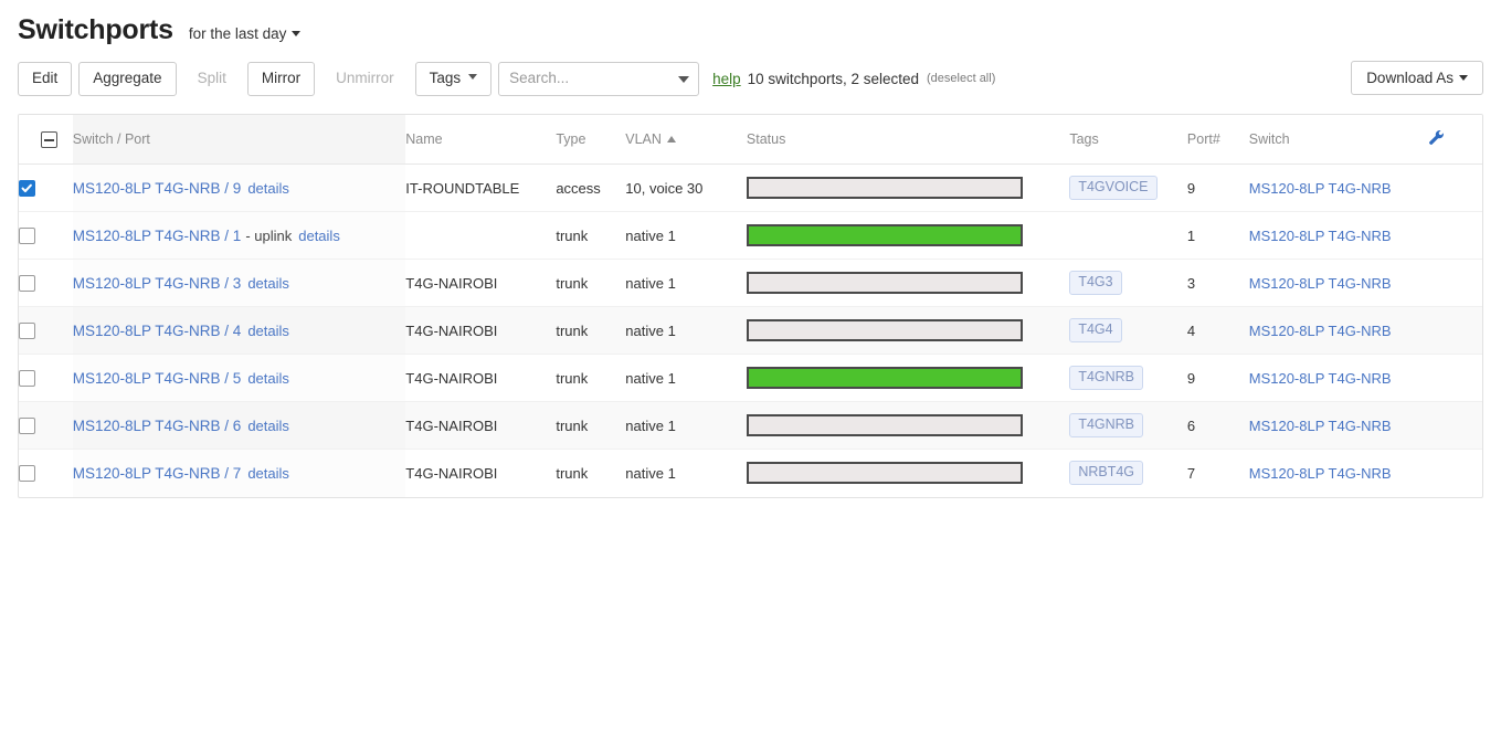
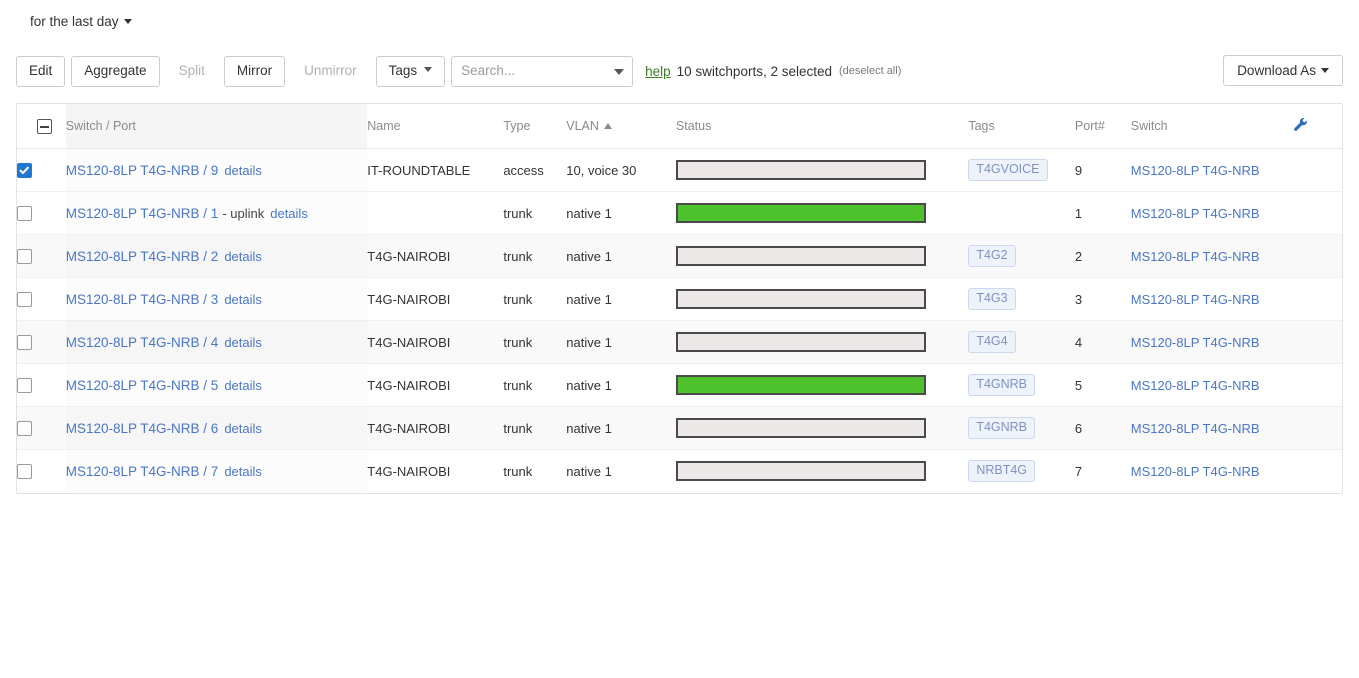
- Switchports
  for the last day
  Edit
  Aggregate
  Split
  Mirror
  Unmirror
  Tags
  Search...
  help
  10 switchports, 2 selected
  (deselect all)
  Download As
  	Switch / Port	Name	Type	VLAN	Status	Tags	Port#	Switch
  	MS120-8LP T4G-NRB / 9 details	IT-ROUNDTABLE	access	10, voice 30		T4GVOICE	9	MS120-8LP T4G-NRB
  	MS120-8LP T4G-NRB / 1 - uplink details		trunk	native 1			1	MS120-8LP T4G-NRB
+ 	MS120-8LP T4G-NRB / 2 details	T4G-NAIROBI	trunk	native 1		T4G2	2	MS120-8LP T4G-NRB
  	MS120-8LP T4G-NRB / 3 details	T4G-NAIROBI	trunk	native 1		T4G3	3	MS120-8LP T4G-NRB
  	MS120-8LP T4G-NRB / 4 details	T4G-NAIROBI	trunk	native 1		T4G4	4	MS120-8LP T4G-NRB
- 	MS120-8LP T4G-NRB / 5 details	T4G-NAIROBI	trunk	native 1		T4GNRB	9	MS120-8LP T4G-NRB
+ 	MS120-8LP T4G-NRB / 5 details	T4G-NAIROBI	trunk	native 1		T4GNRB	5	MS120-8LP T4G-NRB
  	MS120-8LP T4G-NRB / 6 details	T4G-NAIROBI	trunk	native 1		T4GNRB	6	MS120-8LP T4G-NRB
  	MS120-8LP T4G-NRB / 7 details	T4G-NAIROBI	trunk	native 1		NRBT4G	7	MS120-8LP T4G-NRB
